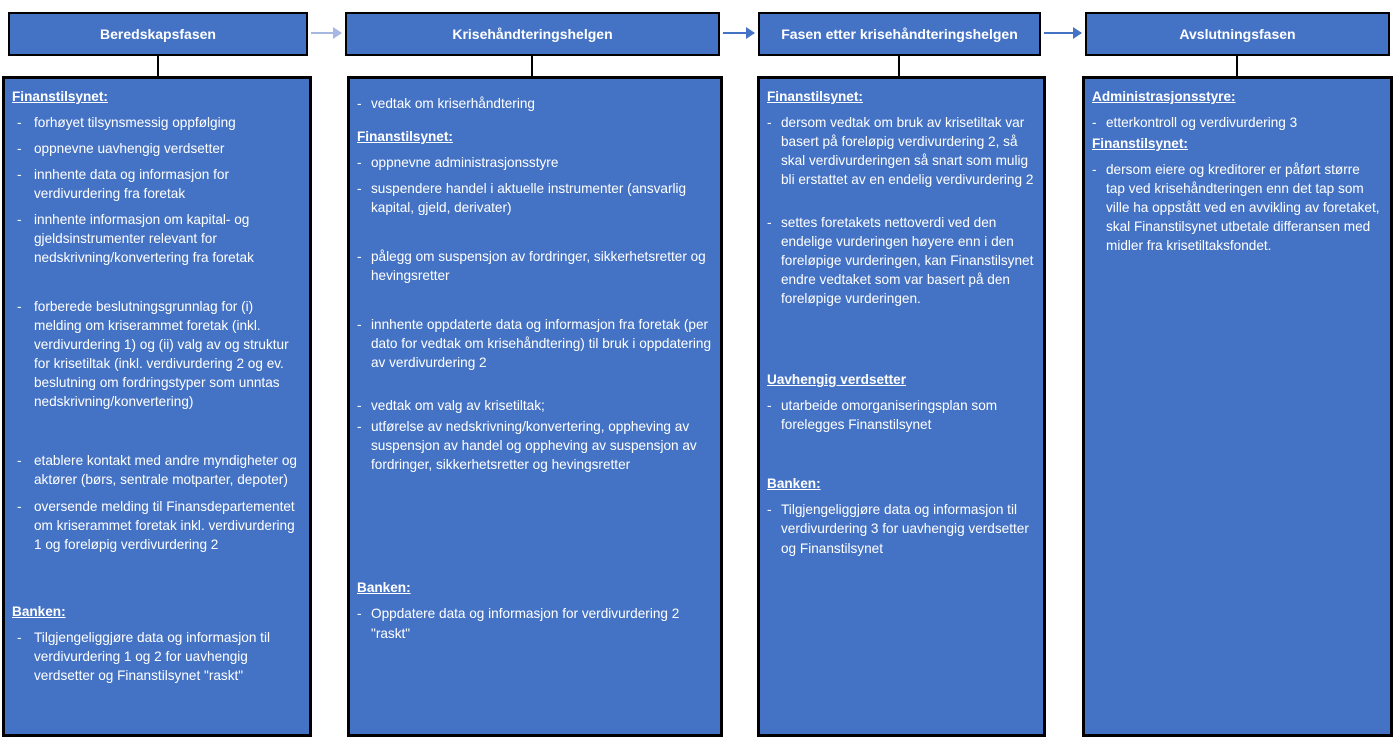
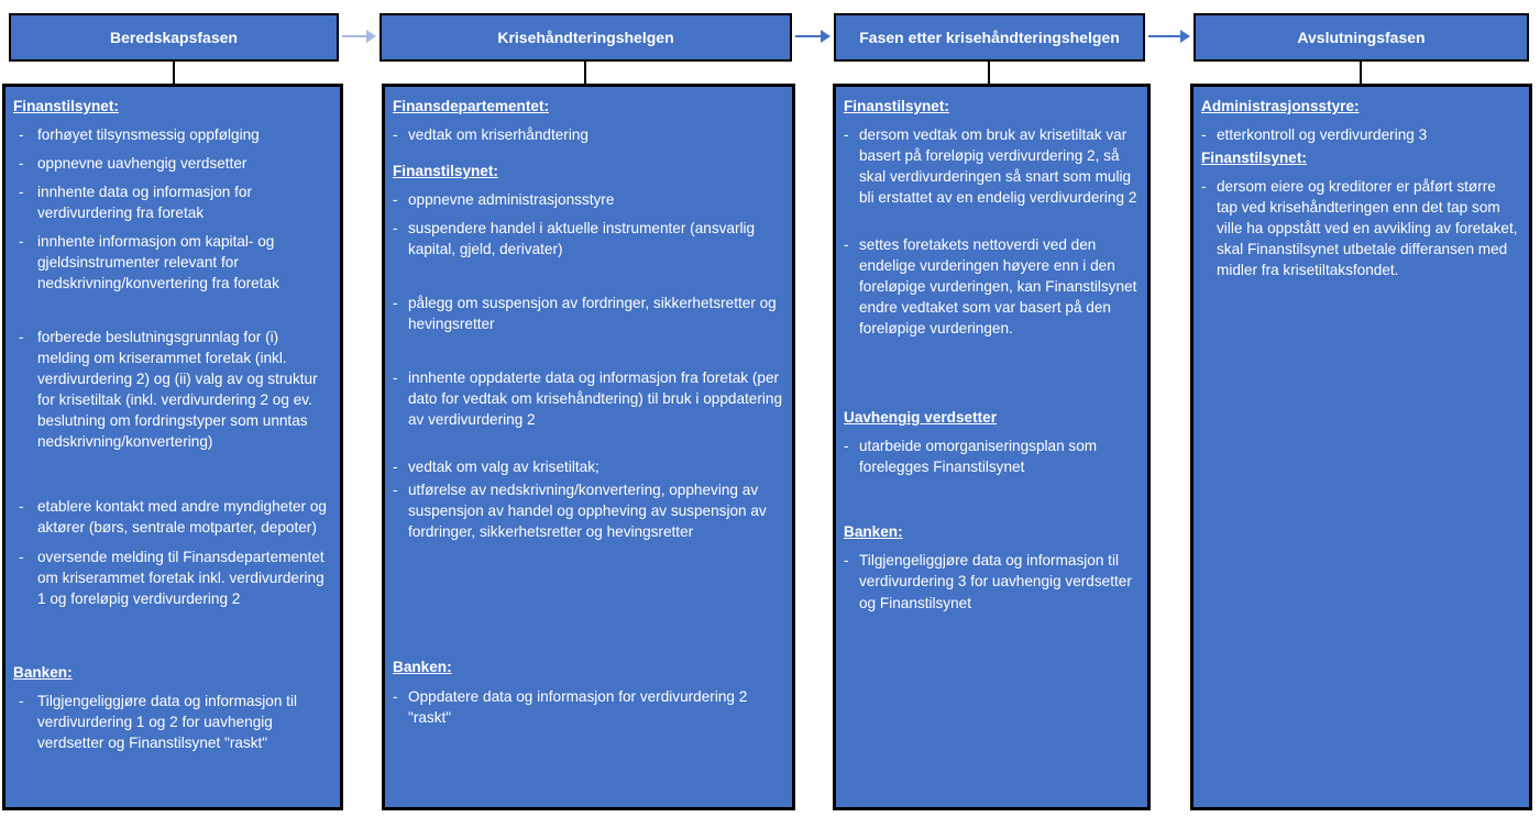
  Beredskapsfasen
  Krisehåndteringshelgen
  Fasen etter krisehåndteringshelgen
  Avslutningsfasen
  Finanstilsynet:
  -
  forhøyet tilsynsmessig oppfølging
  -
  oppnevne uavhengig verdsetter
  -
  innhente data og informasjon for verdivurdering fra foretak
  -
  innhente informasjon om kapital- og gjeldsinstrumenter relevant for nedskrivning/konvertering fra foretak
  -
- forberede beslutningsgrunnlag for (i) melding om kriserammet foretak (inkl. verdivurdering 1) og (ii) valg av og struktur for krisetiltak (inkl. verdivurdering 2 og ev. beslutning om fordringstyper som unntas nedskrivning/konvertering)
+ forberede beslutningsgrunnlag for (i) melding om kriserammet foretak (inkl. verdivurdering 2) og (ii) valg av og struktur for krisetiltak (inkl. verdivurdering 2 og ev. beslutning om fordringstyper som unntas nedskrivning/konvertering)
  -
  etablere kontakt med andre myndigheter og aktører (børs, sentrale motparter, depoter)
  -
  oversende melding til Finansdepartementet om kriserammet foretak inkl. verdivurdering 1 og foreløpig verdivurdering 2
  Banken:
  -
  Tilgjengeliggjøre data og informasjon til verdivurdering 1 og 2 for uavhengig verdsetter og Finanstilsynet "raskt"
+ Finansdepartementet:
  -
  vedtak om kriserhåndtering
  Finanstilsynet:
  -
  oppnevne administrasjonsstyre
  -
  suspendere handel i aktuelle instrumenter (ansvarlig kapital, gjeld, derivater)
  -
  pålegg om suspensjon av fordringer, sikkerhetsretter og hevingsretter
  -
  innhente oppdaterte data og informasjon fra foretak (per dato for vedtak om krisehåndtering) til bruk i oppdatering av verdivurdering 2
  -
  vedtak om valg av krisetiltak;
  -
  utførelse av nedskrivning/konvertering, oppheving av suspensjon av handel og oppheving av suspensjon av fordringer, sikkerhetsretter og hevingsretter
  Banken:
  -
  Oppdatere data og informasjon for verdivurdering 2 "raskt"
  Finanstilsynet:
  -
  dersom vedtak om bruk av krisetiltak var basert på foreløpig verdivurdering 2, så skal verdivurderingen så snart som mulig bli erstattet av en endelig verdivurdering 2
  -
  settes foretakets nettoverdi ved den endelige vurderingen høyere enn i den foreløpige vurderingen, kan Finanstilsynet endre vedtaket som var basert på den foreløpige vurderingen.
  Uavhengig verdsetter
  -
  utarbeide omorganiseringsplan som forelegges Finanstilsynet
  Banken:
  -
  Tilgjengeliggjøre data og informasjon til verdivurdering 3 for uavhengig verdsetter og Finanstilsynet
  Administrasjonsstyre:
  -
  etterkontroll og verdivurdering 3
  Finanstilsynet:
  -
  dersom eiere og kreditorer er påført større tap ved krisehåndteringen enn det tap som ville ha oppstått ved en avvikling av foretaket, skal Finanstilsynet utbetale differansen med midler fra krisetiltaksfondet.
